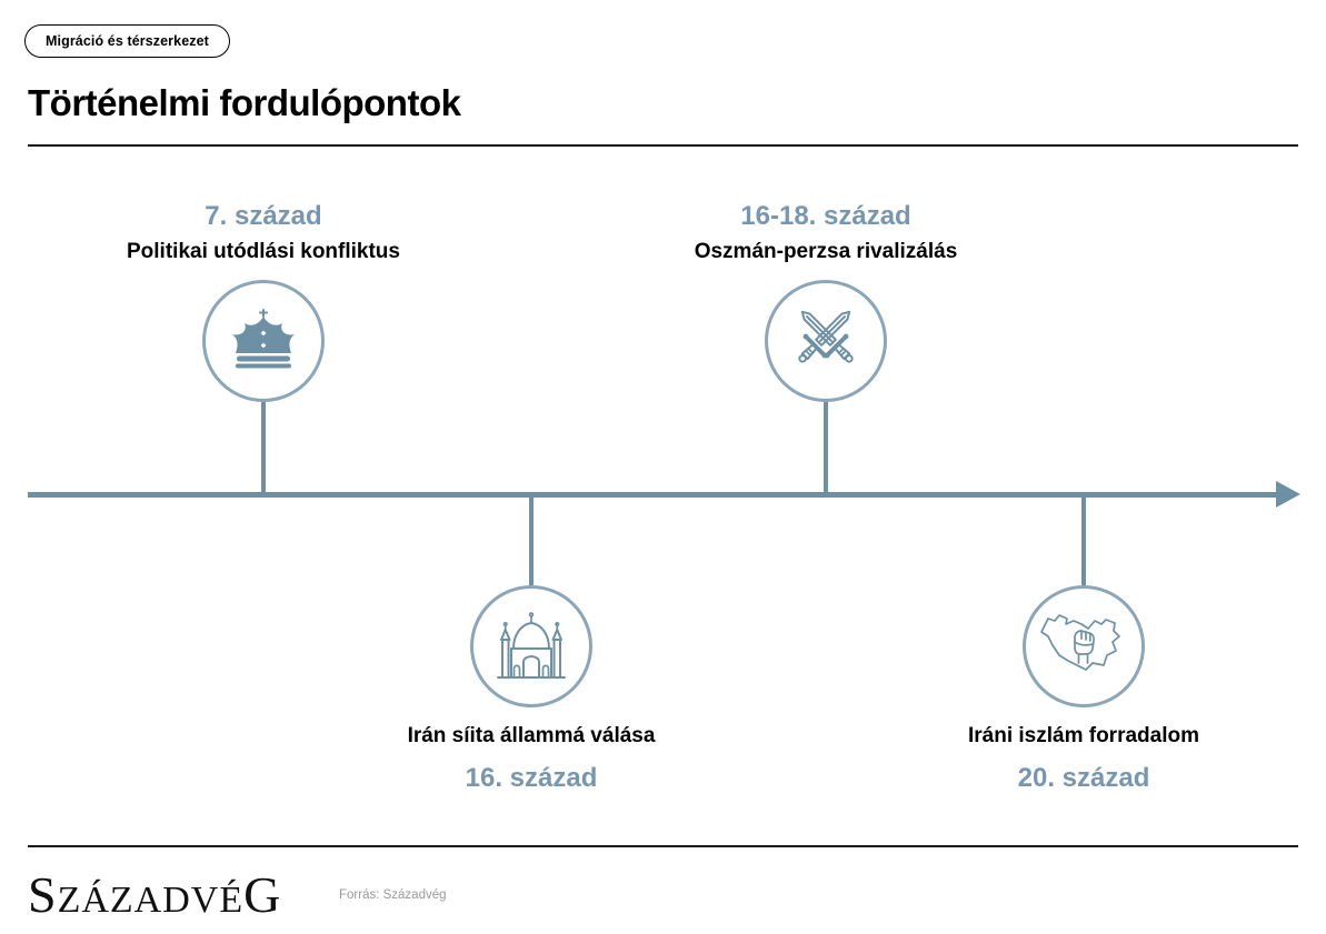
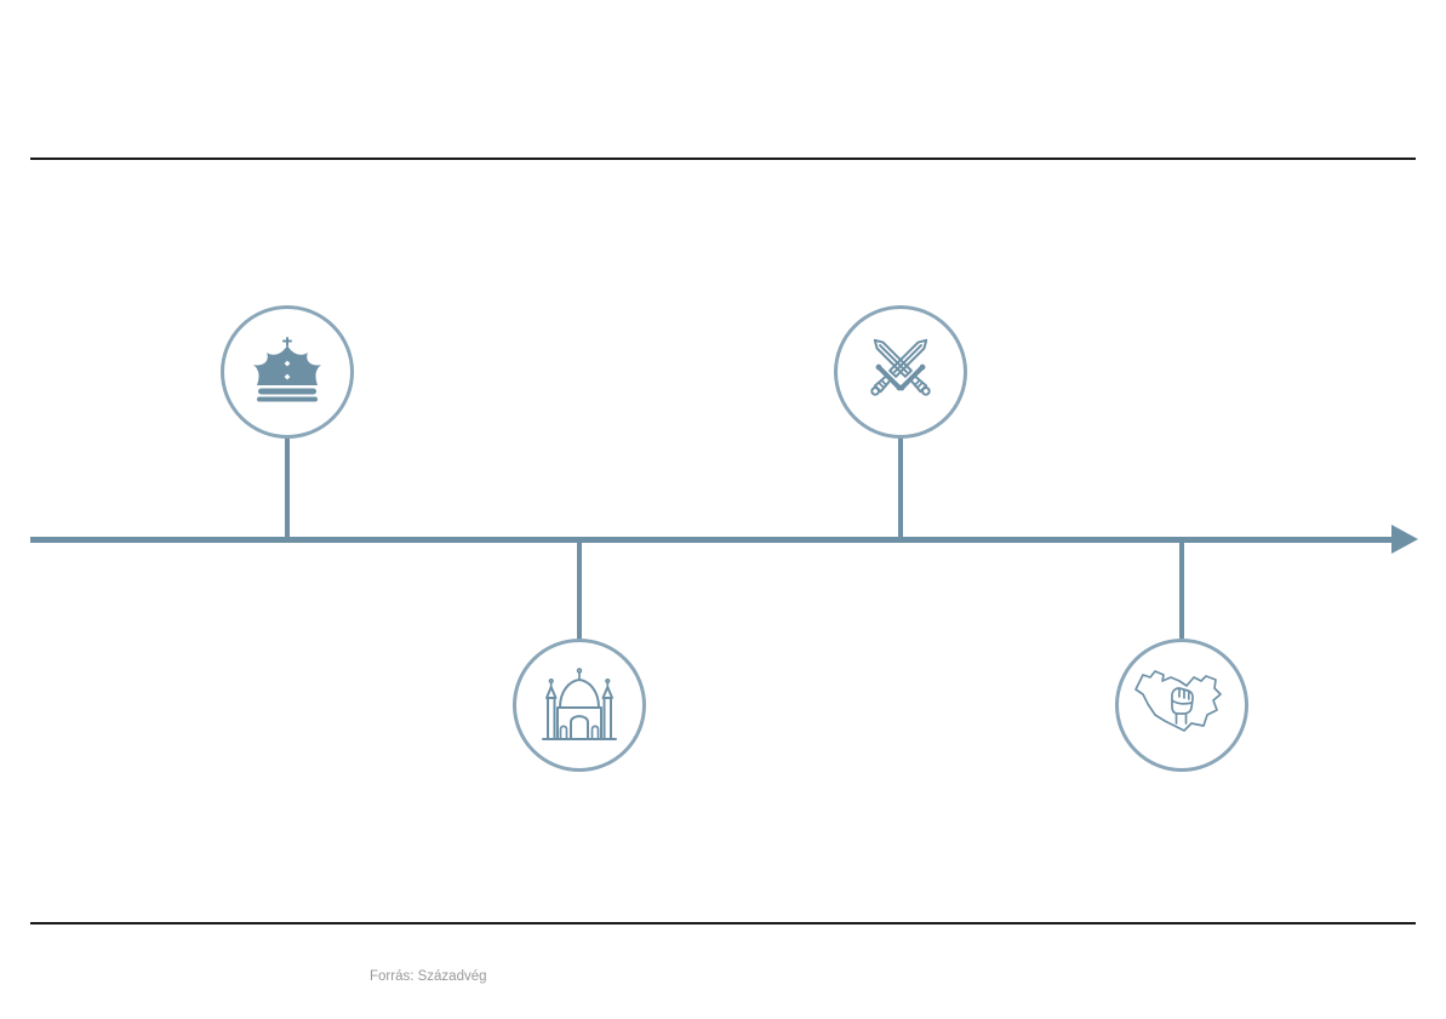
- Migráció és térszerkezet
- Történelmi fordulópontok
- 7. század
- Politikai utódlási konfliktus
- 16-18. század
- Oszmán-perzsa rivalizálás
- Irán síita állammá válása
- 16. század
- Iráni iszlám forradalom
- 20. század
- SZÁZADVÉG
  Forrás: Századvég
